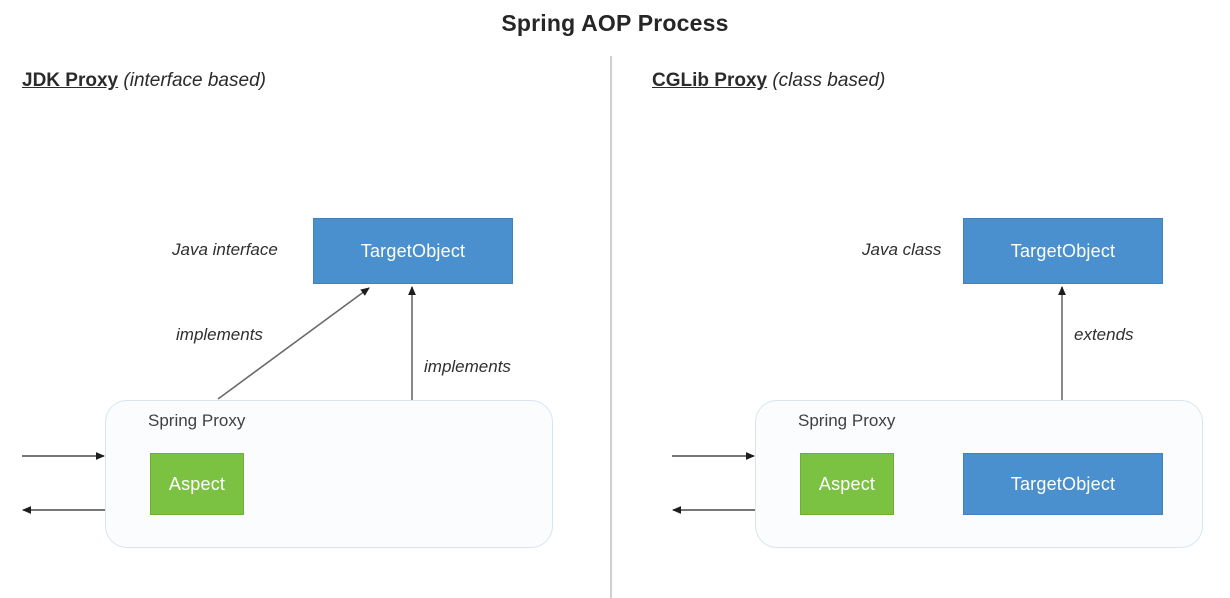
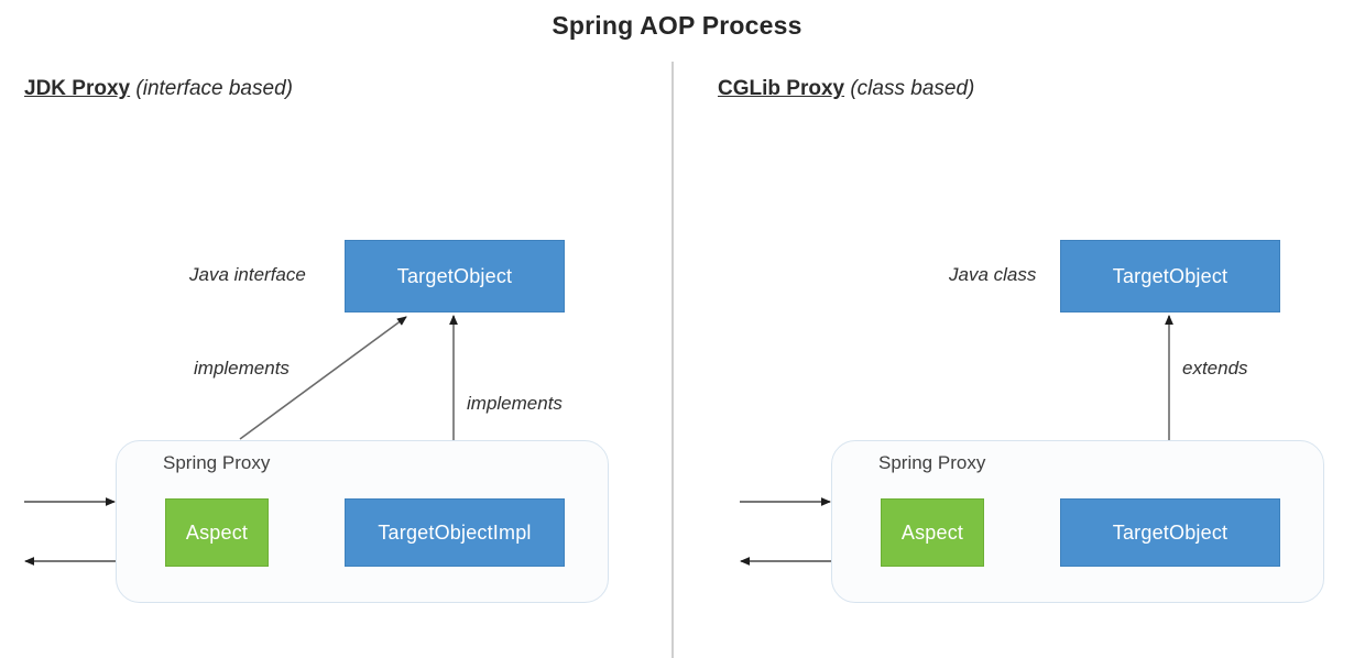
  Spring AOP Process
  JDK Proxy (interface based)
  CGLib Proxy (class based)
  Java interface
  TargetObject
  implements
  implements
  Spring Proxy
  Aspect
+ TargetObjectImpl
  Java class
  TargetObject
  extends
  Spring Proxy
  Aspect
  TargetObject
